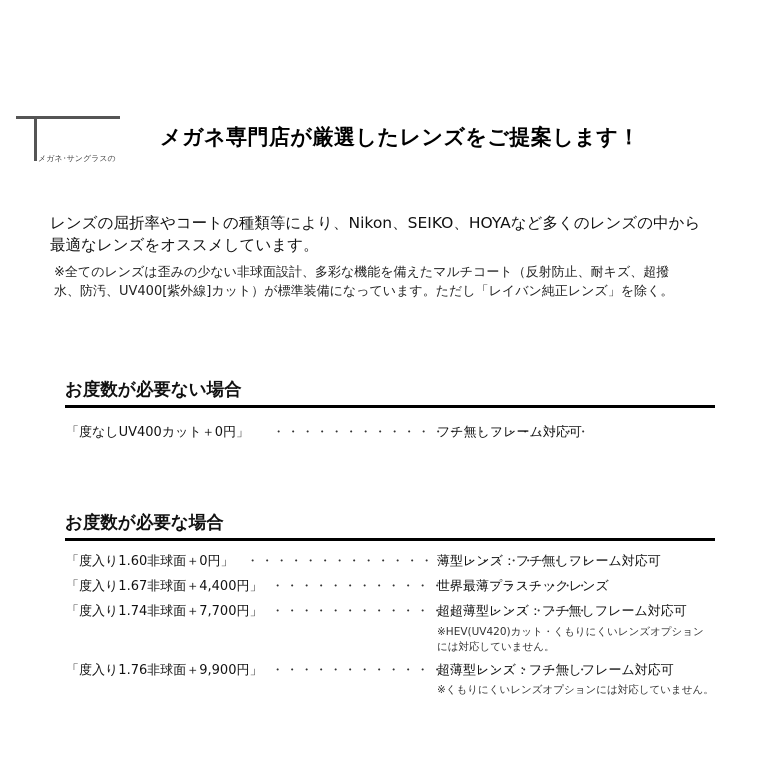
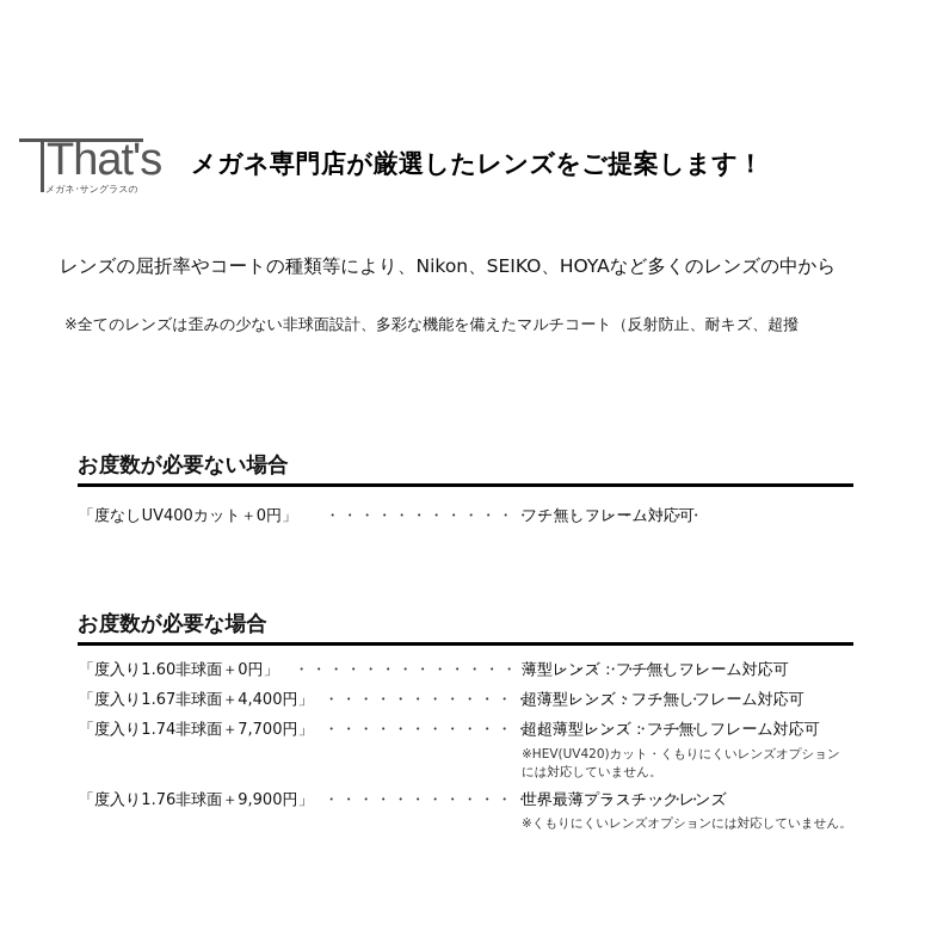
+ That's
  メガネ･サングラスの
  メガネ専門店が厳選したレンズをご提案します！
  レンズの屈折率やコートの種類等により、Nikon、SEIKO、HOYAなど多くのレンズの中から
- 最適なレンズをオススメしています。
  ※全てのレンズは歪みの少ない非球面設計、多彩な機能を備えたマルチコート（反射防止、耐キズ、超撥
- 水、防汚、UV400[紫外線]カット）が標準装備になっています。ただし「レイバン純正レンズ」を除く。
  お度数が必要ない場合
  「度なしUV400カット＋0円」
  ・・・・・・・・・・・・・・・・・・・・・・
  フチ無しフレーム対応可
  お度数が必要な場合
  「度入り1.60非球面＋0円」
  ・・・・・・・・・・・・・・・・・・・・・・・・
  薄型レンズ：フチ無しフレーム対応可
  「度入り1.67非球面＋4,400円」
  ・・・・・・・・・・・・・・・・・・・・・・
- 世界最薄プラスチックレンズ
+ 超薄型レンズ：フチ無しフレーム対応可
  「度入り1.74非球面＋7,700円」
  ・・・・・・・・・・・・・・・・・・・・・・
  超超薄型レンズ：フチ無しフレーム対応可
  ※HEV(UV420)カット・くもりにくいレンズオプション
  には対応していません。
  「度入り1.76非球面＋9,900円」
  ・・・・・・・・・・・・・・・・・・・・・・
- 超薄型レンズ：フチ無しフレーム対応可
+ 世界最薄プラスチックレンズ
  ※くもりにくいレンズオプションには対応していません。
